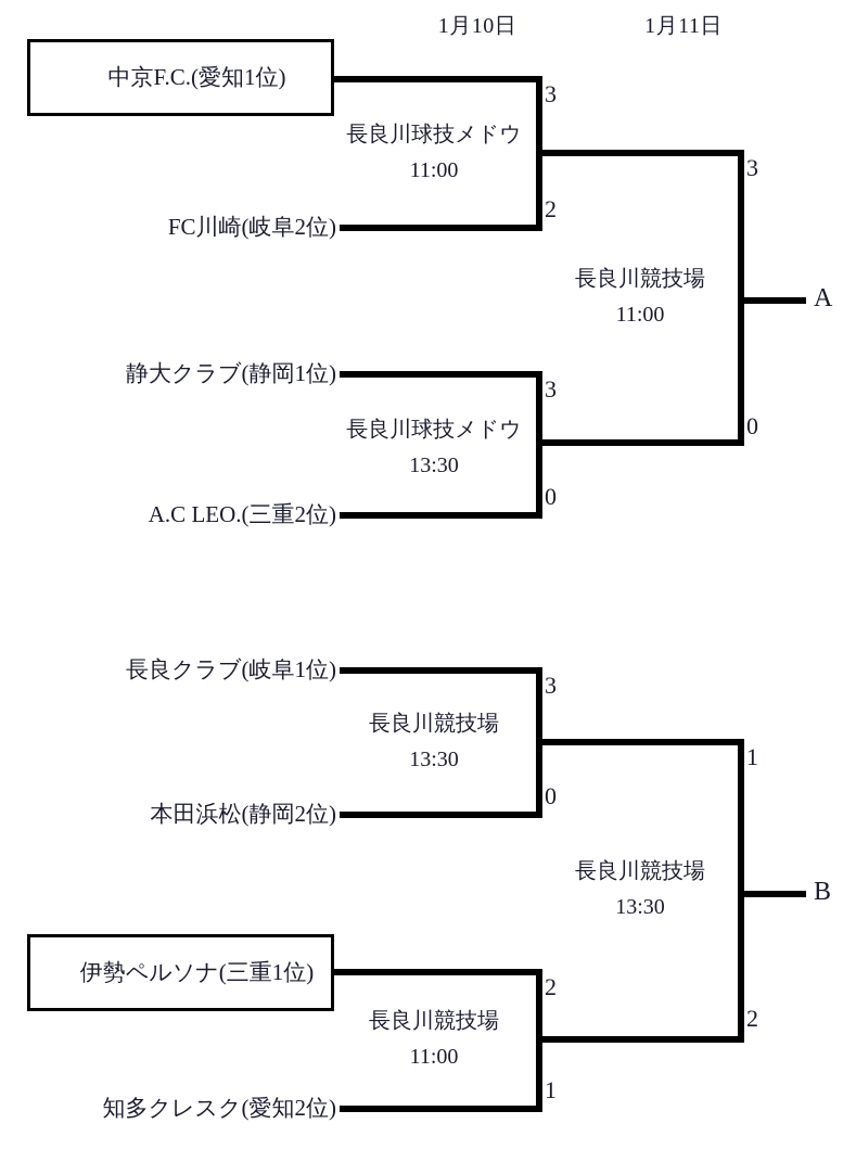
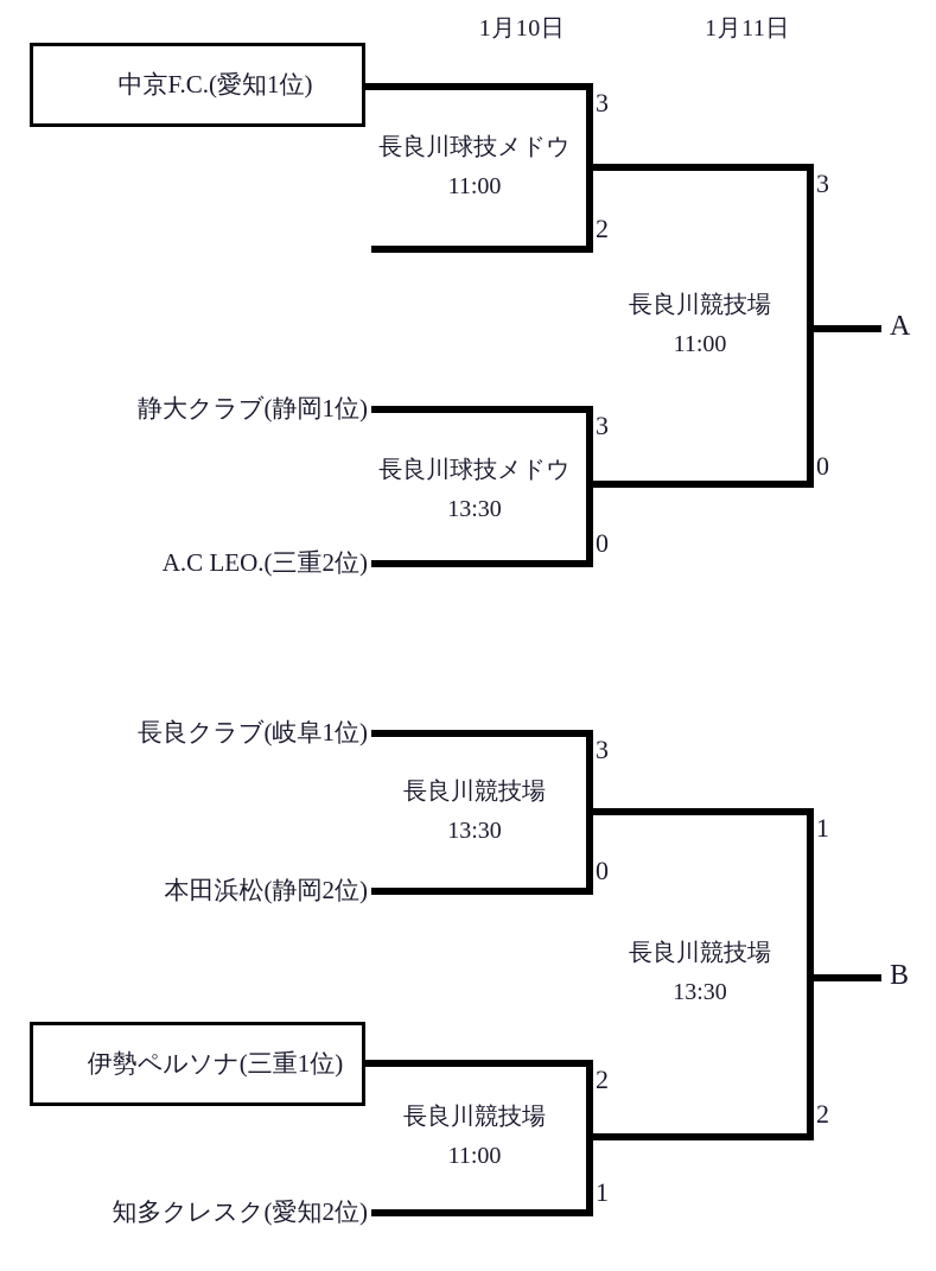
  1月10日
  1月11日
  中京F.C.(愛知1位)
- FC川崎(岐阜2位)
  長良川球技メドウ
  11:00
  3
  2
  静大クラブ(静岡1位)
  A.C LEO.(三重2位)
  長良川球技メドウ
  13:30
  3
  0
  長良川競技場
  11:00
  3
  0
  A
  長良クラブ(岐阜1位)
  本田浜松(静岡2位)
  長良川競技場
  13:30
  3
  0
  伊勢ペルソナ(三重1位)
  知多クレスク(愛知2位)
  長良川競技場
  11:00
  2
  1
  長良川競技場
  13:30
  1
  2
  B
